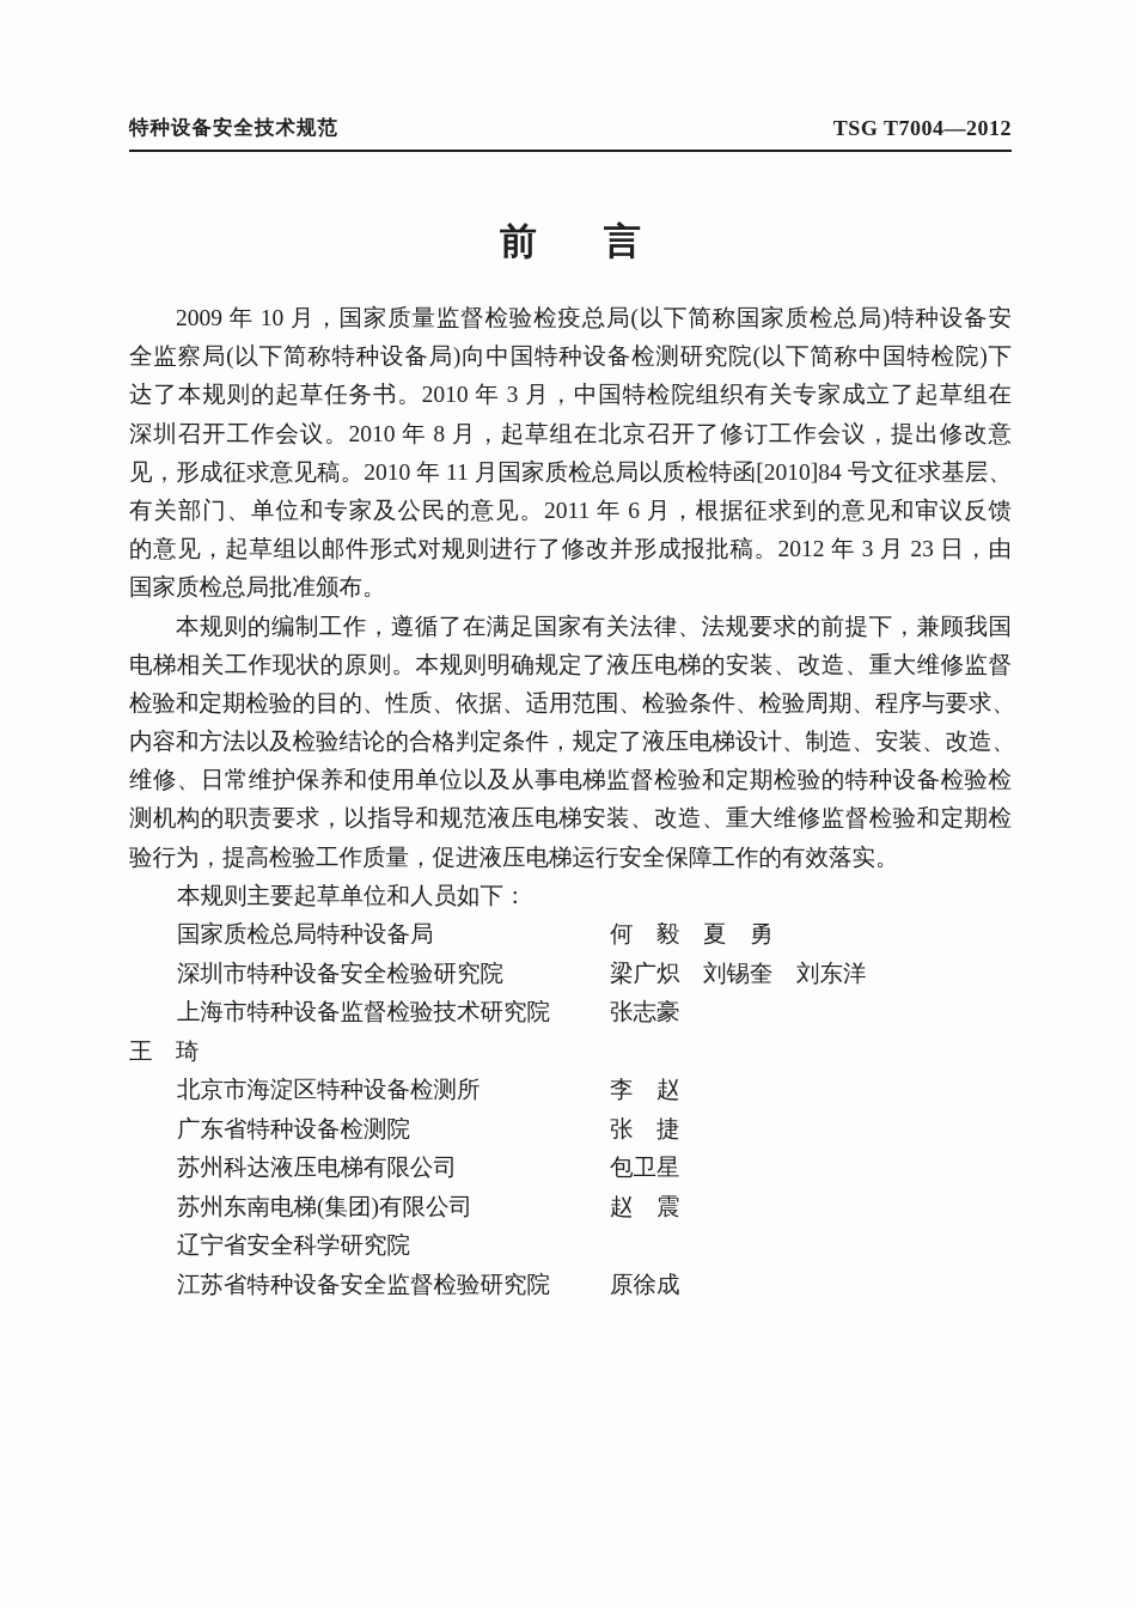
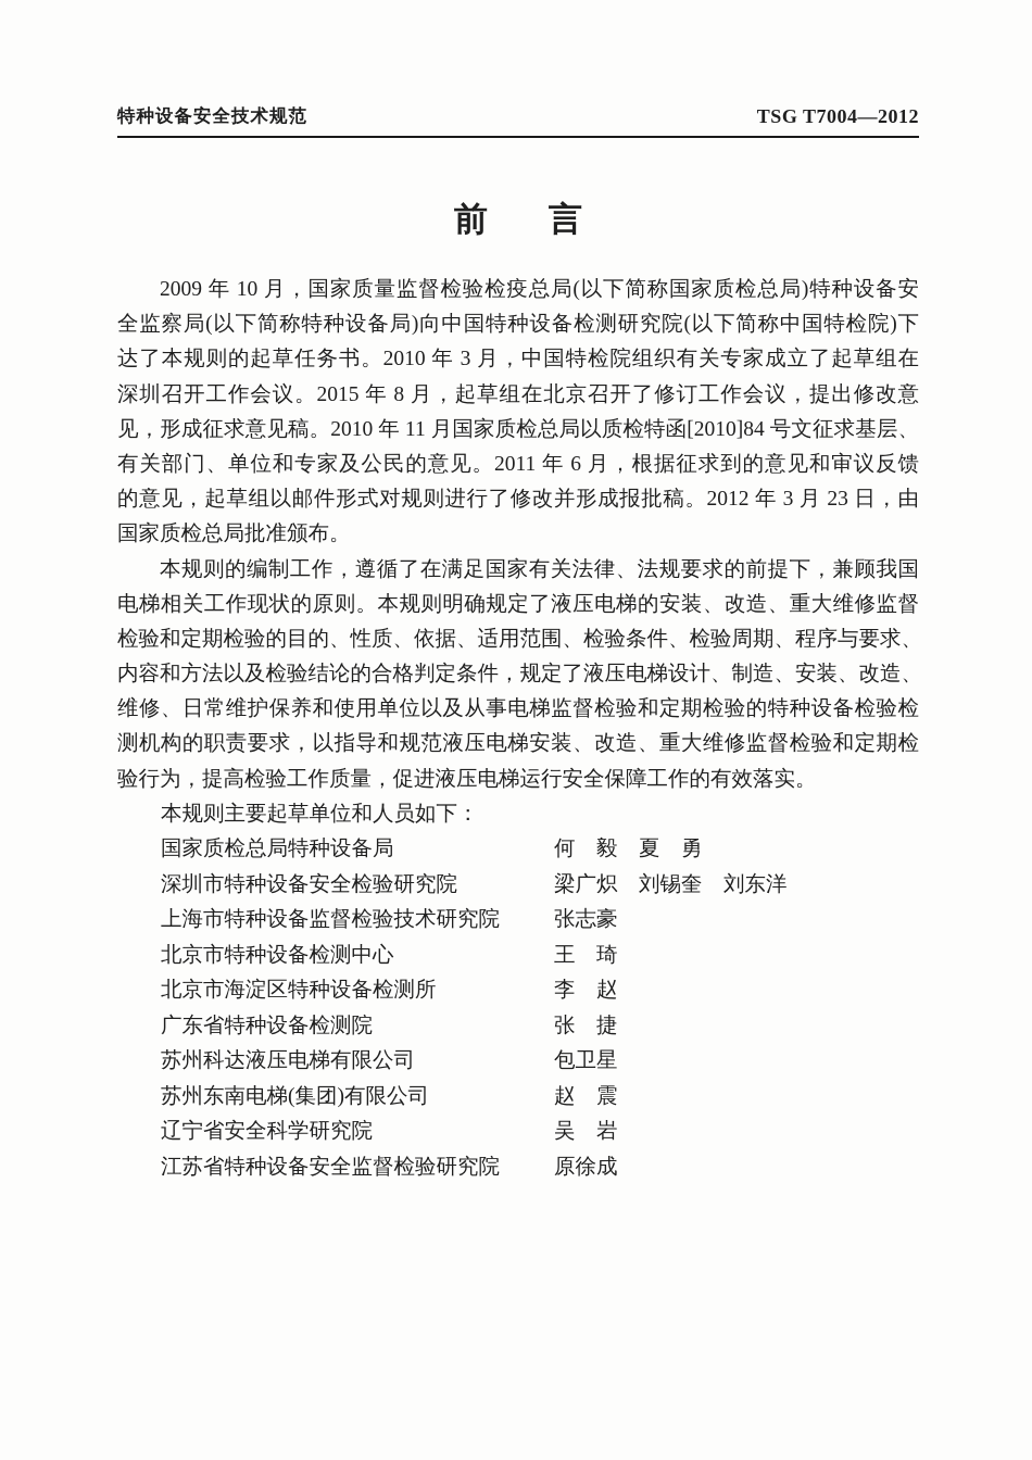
  特种设备安全技术规范
  TSG T7004—2012
  前
  言
  2009 年 10 月，国家质量监督检验检疫总局(以下简称国家质检总局)特种设备安
  全监察局(以下简称特种设备局)向中国特种设备检测研究院(以下简称中国特检院)下
  达了本规则的起草任务书。2010 年 3 月，中国特检院组织有关专家成立了起草组在
- 深圳召开工作会议。2010 年 8 月，起草组在北京召开了修订工作会议，提出修改意
+ 深圳召开工作会议。2015 年 8 月，起草组在北京召开了修订工作会议，提出修改意
  见，形成征求意见稿。2010 年 11 月国家质检总局以质检特函[2010]84 号文征求基层、
  有关部门、单位和专家及公民的意见。2011 年 6 月，根据征求到的意见和审议反馈
  的意见，起草组以邮件形式对规则进行了修改并形成报批稿。2012 年 3 月 23 日，由
  国家质检总局批准颁布。
  本规则的编制工作，遵循了在满足国家有关法律、法规要求的前提下，兼顾我国
  电梯相关工作现状的原则。本规则明确规定了液压电梯的安装、改造、重大维修监督
  检验和定期检验的目的、性质、依据、适用范围、检验条件、检验周期、程序与要求、
  内容和方法以及检验结论的合格判定条件，规定了液压电梯设计、制造、安装、改造、
  维修、日常维护保养和使用单位以及从事电梯监督检验和定期检验的特种设备检验检
  测机构的职责要求，以指导和规范液压电梯安装、改造、重大维修监督检验和定期检
  验行为，提高检验工作质量，促进液压电梯运行安全保障工作的有效落实。
  本规则主要起草单位和人员如下：
  国家质检总局特种设备局
  何 毅 夏 勇
  深圳市特种设备安全检验研究院
  梁广炽 刘锡奎 刘东洋
  上海市特种设备监督检验技术研究院
  张志豪
+ 北京市特种设备检测中心
  王 琦
  北京市海淀区特种设备检测所
  李 赵
  广东省特种设备检测院
  张 捷
  苏州科达液压电梯有限公司
  包卫星
  苏州东南电梯(集团)有限公司
  赵 震
  辽宁省安全科学研究院
+ 吴 岩
  江苏省特种设备安全监督检验研究院
  原徐成
